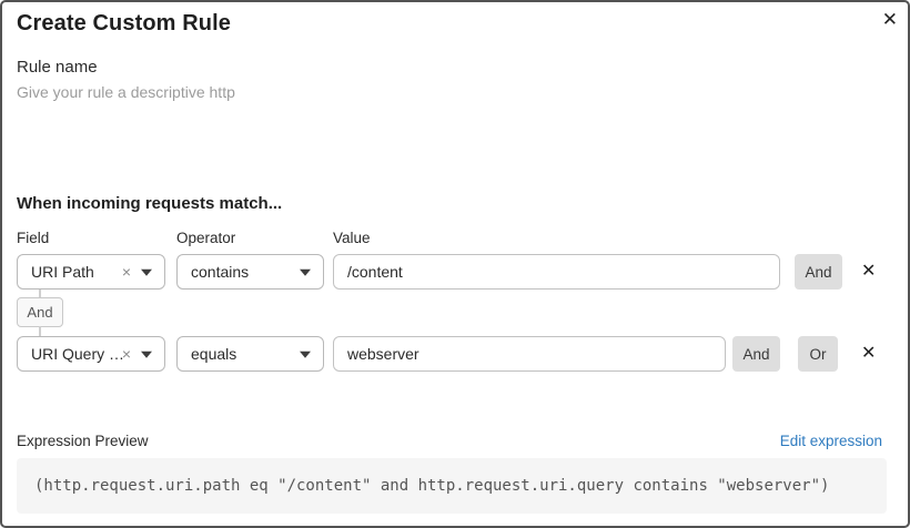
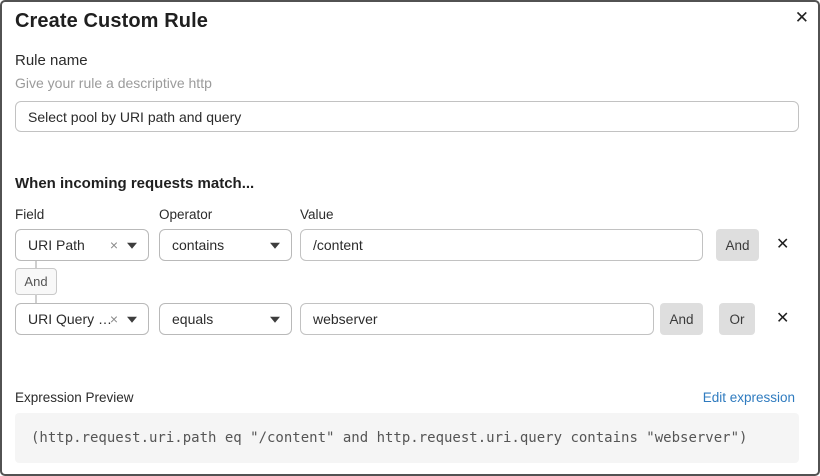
  Create Custom Rule
  ✕
  Rule name
  Give your rule a descriptive http
+ Select pool by URI path and query
  When incoming requests match...
  Field
  Operator
  Value
  URI Path
  ×
  contains
  /content
  And
  ✕
  And
  URI Query St.
  ×
  equals
  webserver
  And
  Or
  ✕
  Expression Preview
  Edit expression
  (http.request.uri.path eq "/content" and http.request.uri.query contains "webserver")
